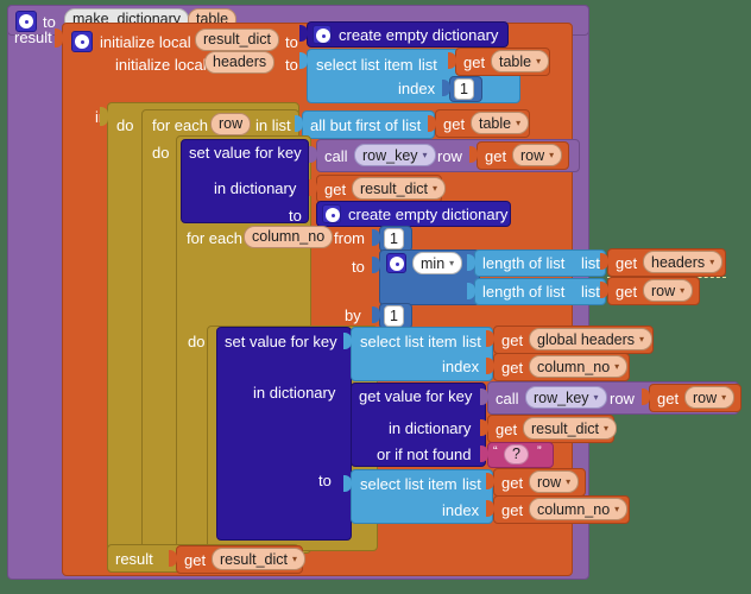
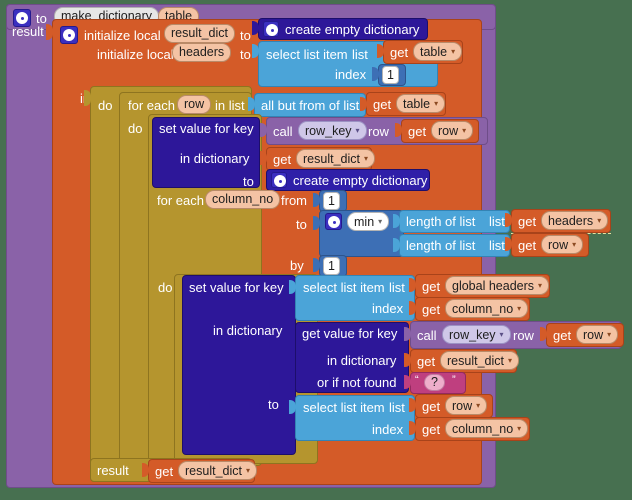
  to
  make_dictionary
  table
  result
  initialize local
  result_dict
  to
  initialize loca
  headers
  to
  create empty dictionary
  select list item
  list
  index
  get
  table ▾
  1
  do
  for each
  row
  in list
- all but first of list
+ all but from of list
  get
  table ▾
  do
  set value for key
  in dictionary
  to
  call
  row_key ▾
  row
  get
  row ▾
  get
  result_dict ▾
  create empty dictionary
  for each
  column_no
  from
  1
  to
  min ▾
  length of list
  list
  get
  headers ▾
  length of list
  list
  get
  row ▾
  by
  1
  do
  set value for key
  in dictionary
  to
  select list item
  list
  index
  get
  global headers ▾
  get
  column_no ▾
  get value for key
  in dictionary
  or if not found
  call
  row_key ▾
  row
  get
  row ▾
  get
  result_dict ▾
  “
  ?
  ”
  select list item
  list
  index
  get
  row ▾
  get
  column_no ▾
  result
  get
  result_dict ▾
